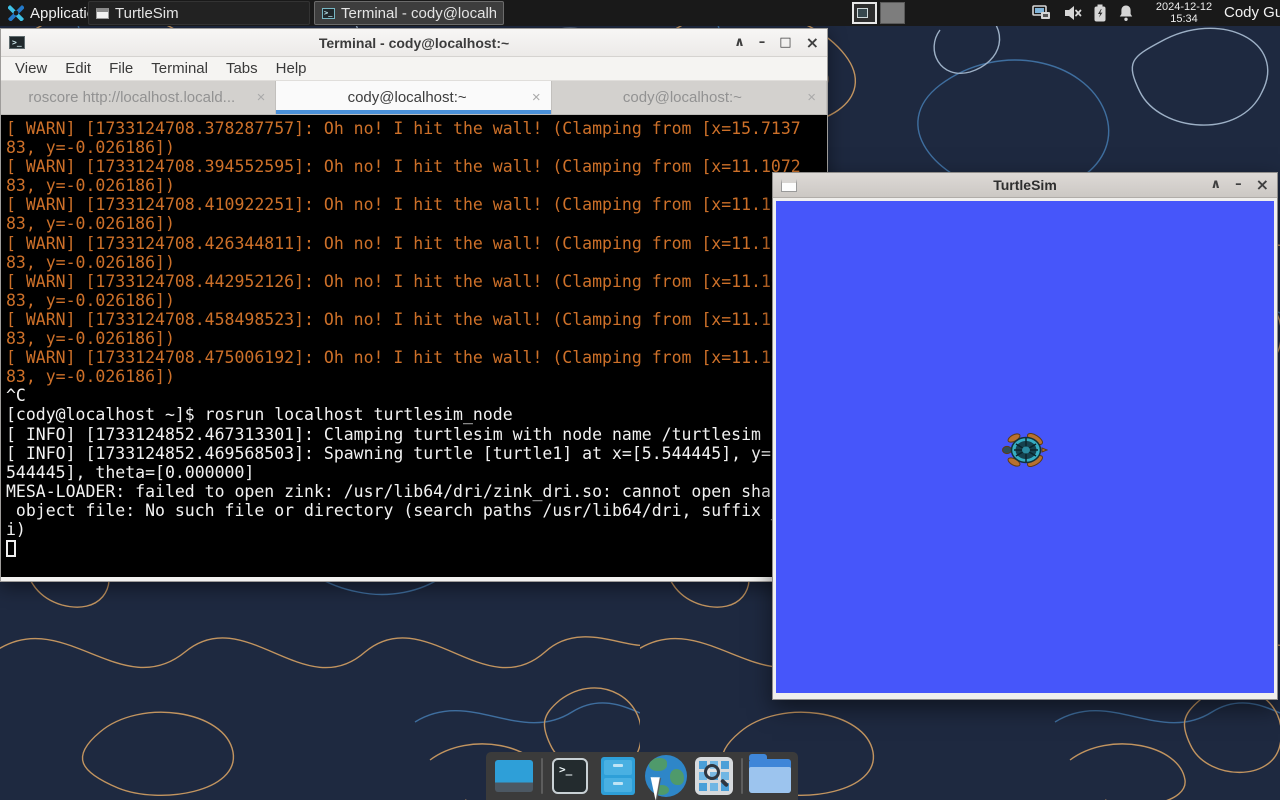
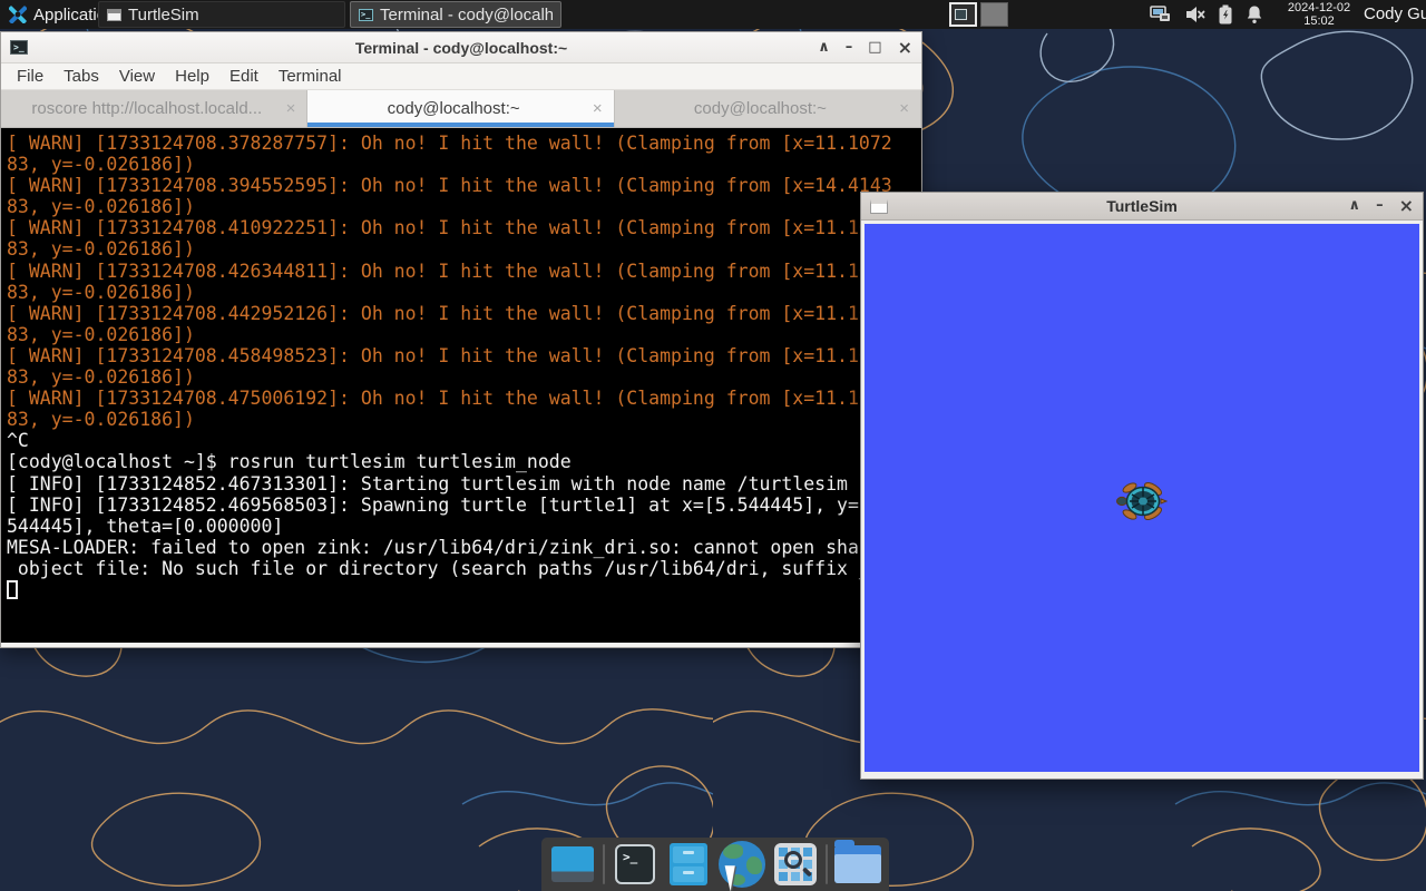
  Applicati
  TurtleSim
  >_
  Terminal - cody@localh
- 2024-12-12
+ 2024-12-02
- 15:34
+ 15:02
  Cody Gu
  >_
  Terminal - cody@localhost:~
  ∧
  –
  □
  ×
- View
+ File
- Edit
+ Tabs
- File
+ View
- Terminal
+ Help
- Tabs
+ Edit
- Help
+ Terminal
  roscore http://localhost.locald...
  ×
  cody@localhost:~
  ×
  cody@localhost:~
  ×
- [ WARN] [1733124708.378287757]: Oh no! I hit the wall! (Clamping from [x=15.7137
+ [ WARN] [1733124708.378287757]: Oh no! I hit the wall! (Clamping from [x=11.1072
  83, y=-0.026186])
- [ WARN] [1733124708.394552595]: Oh no! I hit the wall! (Clamping from [x=11.1072
+ [ WARN] [1733124708.394552595]: Oh no! I hit the wall! (Clamping from [x=14.4143
  83, y=-0.026186])
  [ WARN] [1733124708.410922251]: Oh no! I hit the wall! (Clamping from [x=11.1
  83, y=-0.026186])
  [ WARN] [1733124708.426344811]: Oh no! I hit the wall! (Clamping from [x=11.1
  83, y=-0.026186])
  [ WARN] [1733124708.442952126]: Oh no! I hit the wall! (Clamping from [x=11.1
  83, y=-0.026186])
  [ WARN] [1733124708.458498523]: Oh no! I hit the wall! (Clamping from [x=11.1
  83, y=-0.026186])
  [ WARN] [1733124708.475006192]: Oh no! I hit the wall! (Clamping from [x=11.1
  83, y=-0.026186])
  ^C
- [cody@localhost ~]$ rosrun localhost turtlesim_node
+ [cody@localhost ~]$ rosrun turtlesim turtlesim_node
- [ INFO] [1733124852.467313301]: Clamping turtlesim with node name /turtlesim
+ [ INFO] [1733124852.467313301]: Starting turtlesim with node name /turtlesim
  [ INFO] [1733124852.469568503]: Spawning turtle [turtle1] at x=[5.544445], y=
  544445], theta=[0.000000]
  MESA-LOADER: failed to open zink: /usr/lib64/dri/zink_dri.so: cannot open sha
  object file: No such file or directory (search paths /usr/lib64/dri, suffix
- i)
  TurtleSim
  ∧
  –
  ×
  >_
